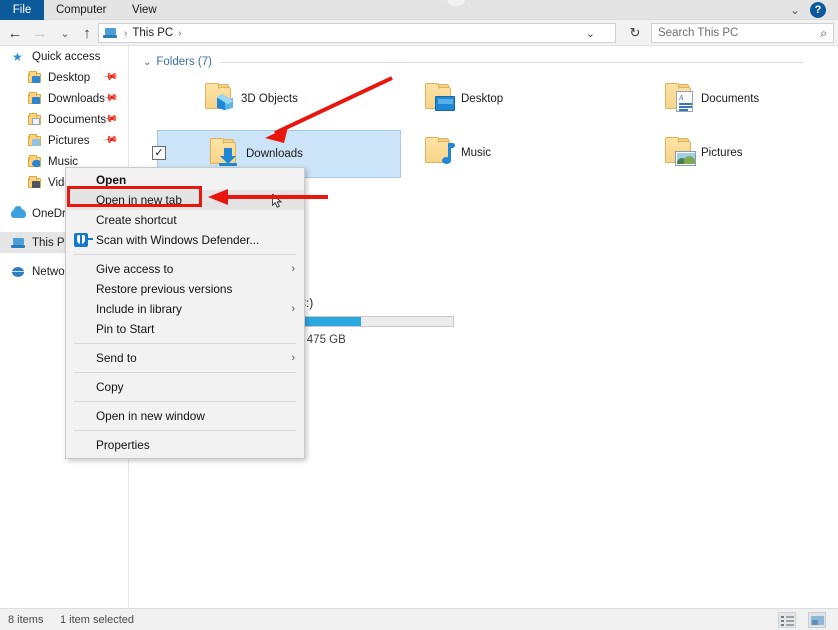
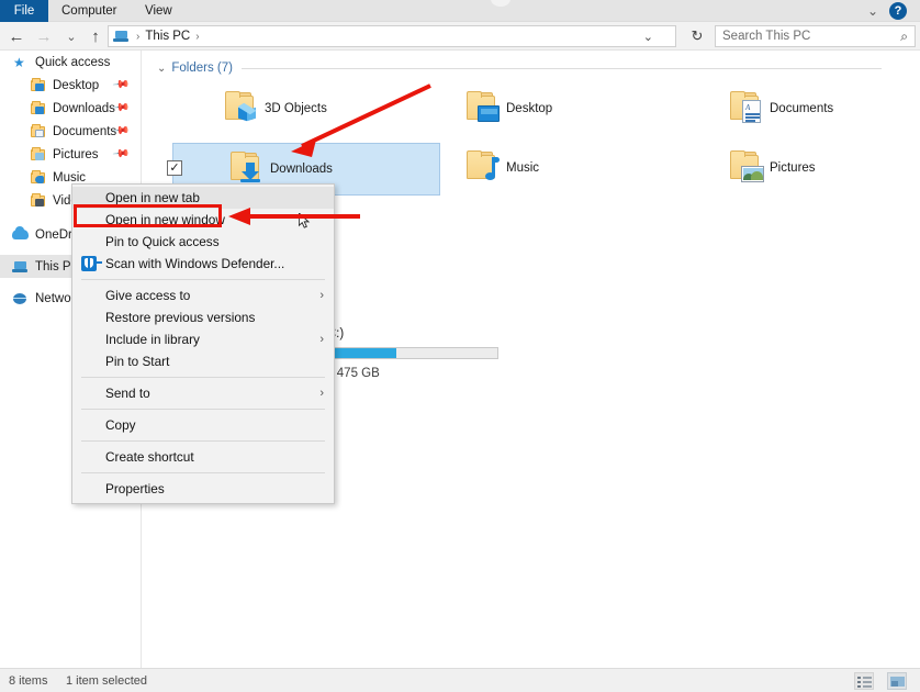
  File
  Computer
  View
  ⌄
  ?
  ←
  →
  ⌄
  ↑
  ›
  This PC
  ›
  ⌄
  ↻
  Search This PC
  ⌕
  ★
  Quick access
  Desktop
  Downloads
  Documents
  Pictures
  Music
  This P
  Netwo
  ⌄
  Folders (7)
  3D Objects
  Desktop
  A
  Documents
  Downloads
  Music
  Pictures
  475 GB
  ✓
- Open
  Open in new tab
- Create shortcut
+ Open in new window
+ Pin to Quick access
  Scan with Windows Defender...
  Give access to
  ›
  Restore previous versions
  Include in library
  ›
  Pin to Start
  Send to
  ›
  Copy
- Open in new window
+ Create shortcut
  Properties
  8 items
  1 item selected
